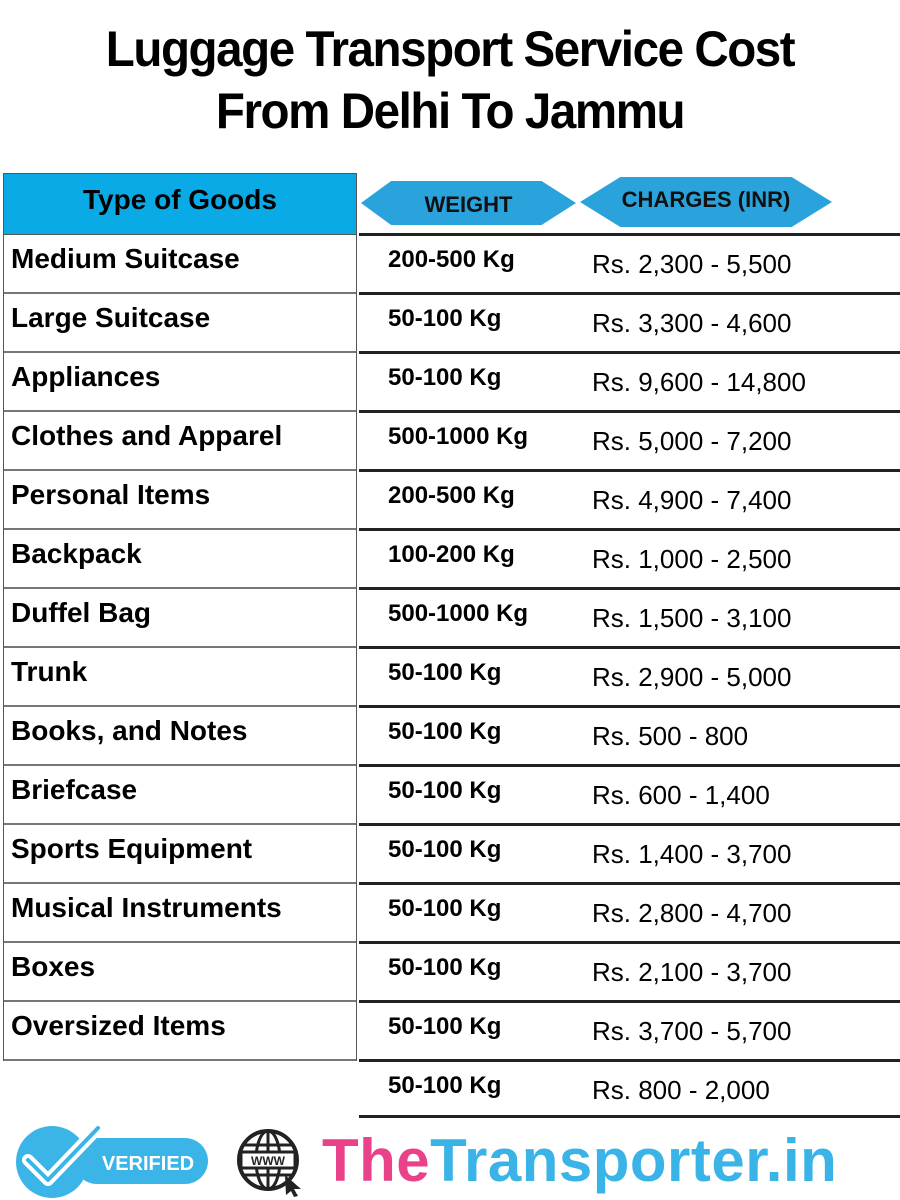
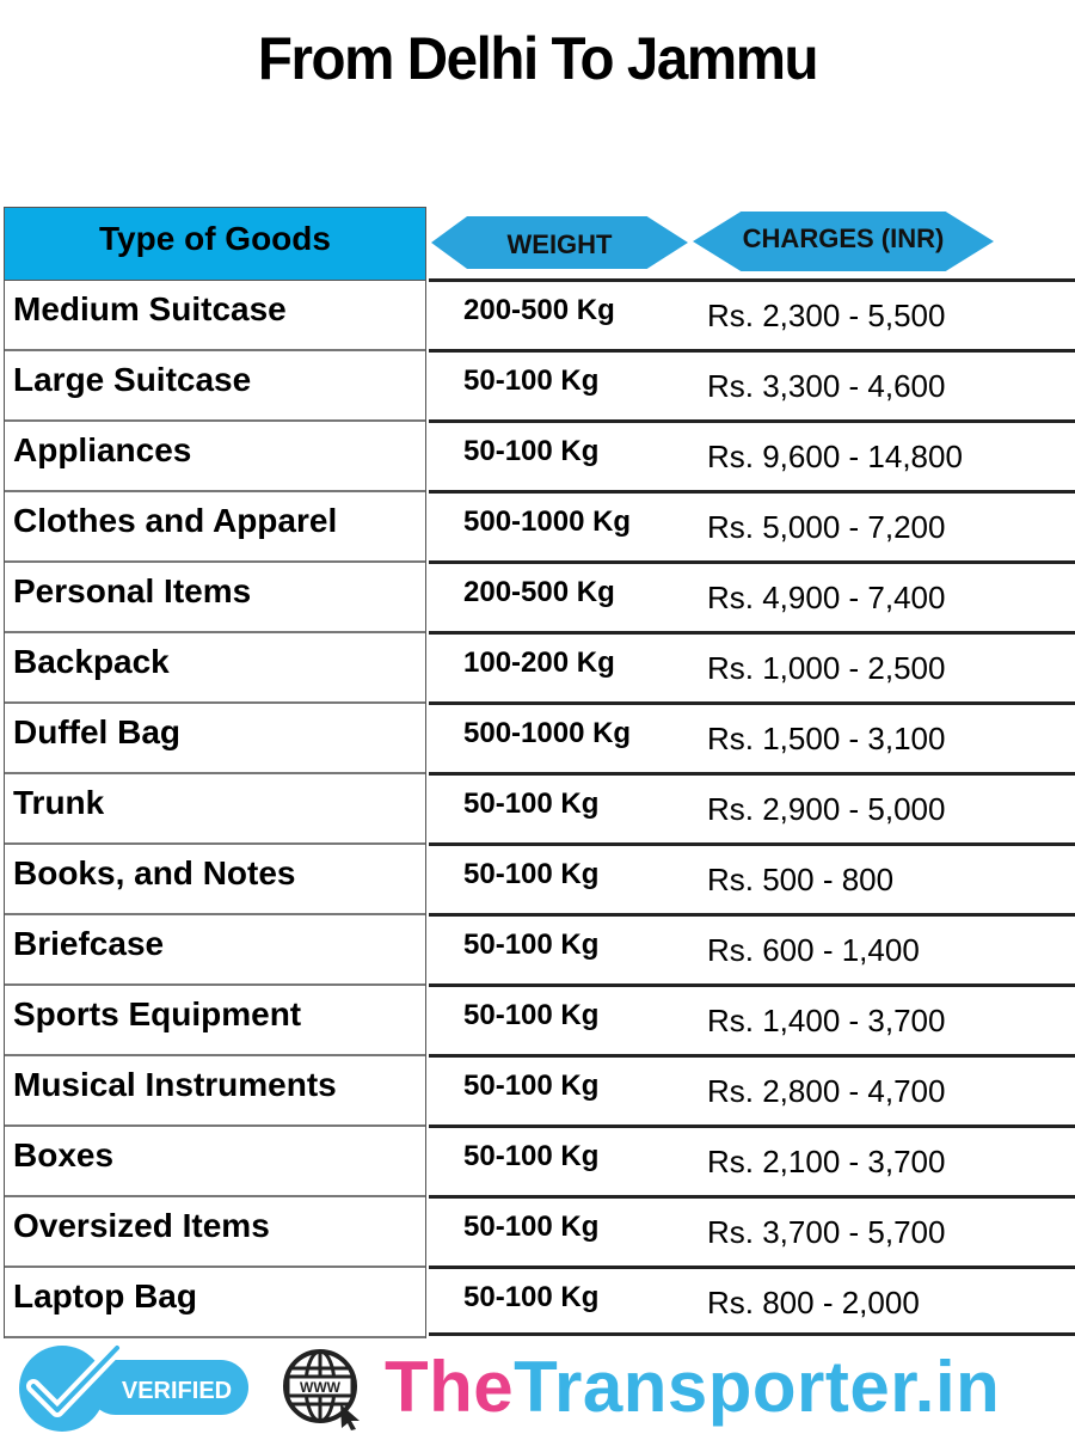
- Luggage Transport Service Cost
  From Delhi To Jammu
  Type of Goods
  Medium Suitcase
  Large Suitcase
  Appliances
  Clothes and Apparel
  Personal Items
  Backpack
  Duffel Bag
  Trunk
  Books, and Notes
  Briefcase
  Sports Equipment
  Musical Instruments
  Boxes
  Oversized Items
+ Laptop Bag
  WEIGHT
  CHARGES (INR)
  200-500 Kg
  Rs. 2,300 - 5,500
  50-100 Kg
  Rs. 3,300 - 4,600
  50-100 Kg
  Rs. 9,600 - 14,800
  500-1000 Kg
  Rs. 5,000 - 7,200
  200-500 Kg
  Rs. 4,900 - 7,400
  100-200 Kg
  Rs. 1,000 - 2,500
  500-1000 Kg
  Rs. 1,500 - 3,100
  50-100 Kg
  Rs. 2,900 - 5,000
  50-100 Kg
  Rs. 500 - 800
  50-100 Kg
  Rs. 600 - 1,400
  50-100 Kg
  Rs. 1,400 - 3,700
  50-100 Kg
  Rs. 2,800 - 4,700
  50-100 Kg
  Rs. 2,100 - 3,700
  50-100 Kg
  Rs. 3,700 - 5,700
  50-100 Kg
  Rs. 800 - 2,000
  VERIFIED
  WWW
  TheTransporter.in
